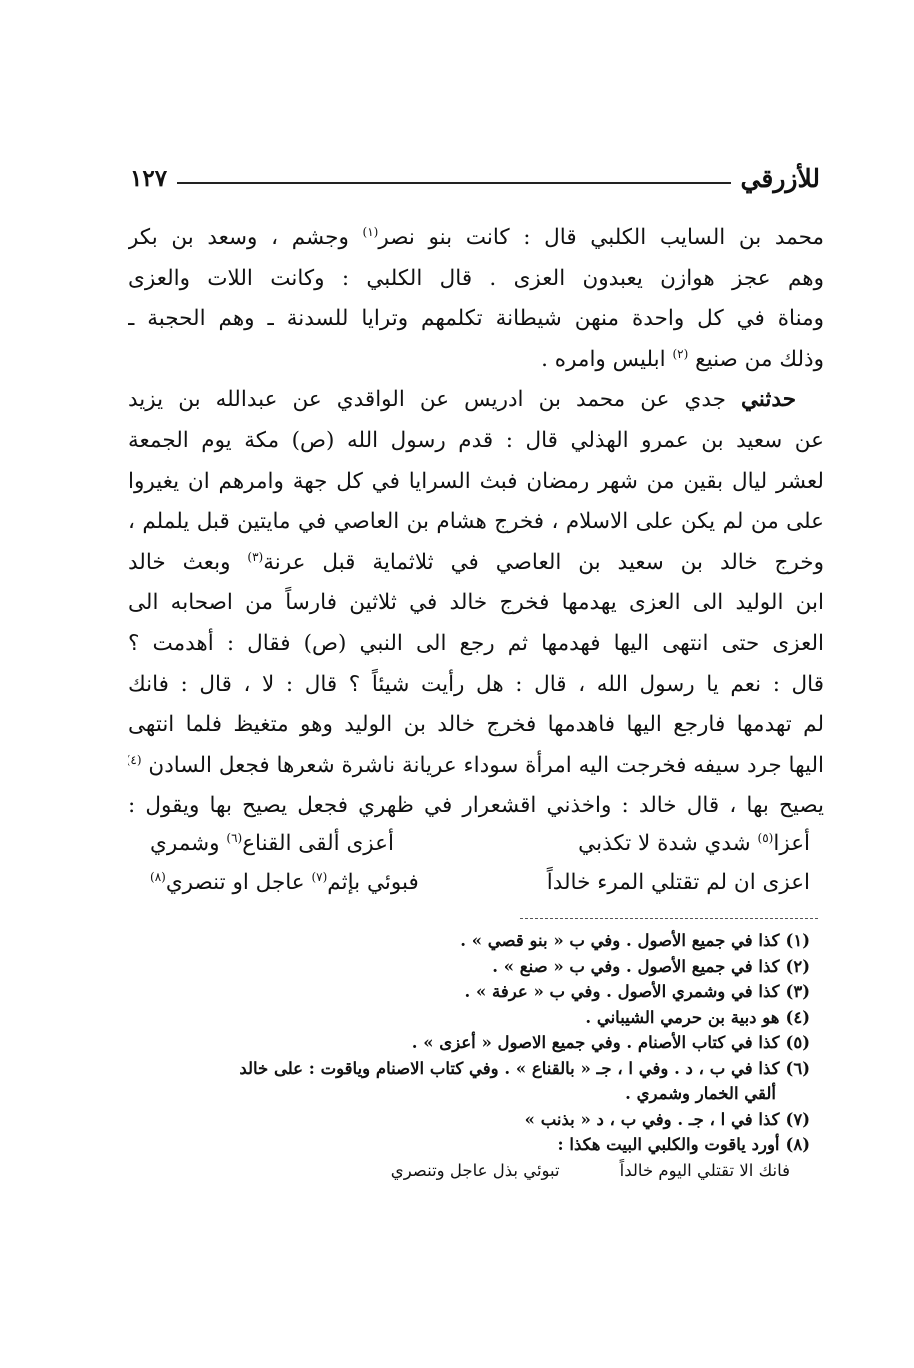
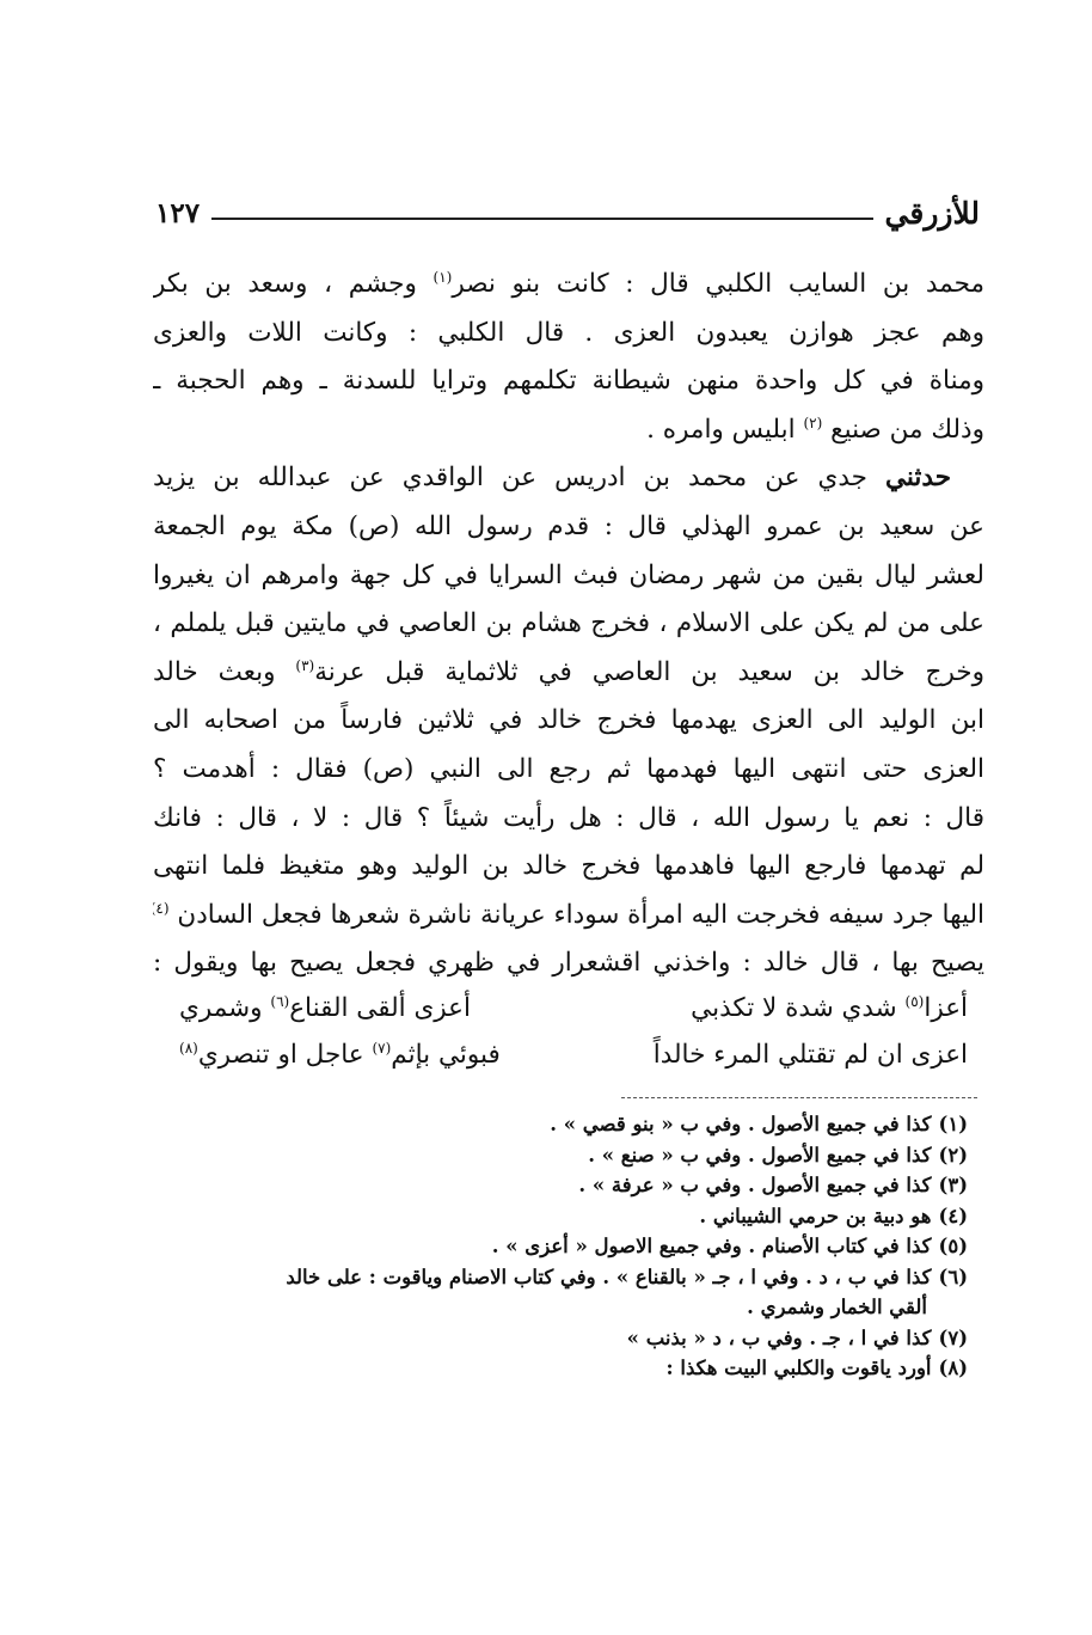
  للأزرقي
  ١٢٧
  محمد بن السايب الكلبي قال : كانت بنو نصر(١) وجشم ، وسعد بن بكر
  وهم عجز هوازن يعبدون العزى . قال الكلبي : وكانت اللات والعزى
  ومناة في كل واحدة منهن شيطانة تكلمهم وترايا للسدنة ـ وهم الحجبة ـ
  وذلك من صنيع (٢) ابليس وامره .
  حدثني جدي عن محمد بن ادريس عن الواقدي عن عبدالله بن يزيد
  عن سعيد بن عمرو الهذلي قال : قدم رسول الله (ص) مكة يوم الجمعة
  لعشر ليال بقين من شهر رمضان فبث السرايا في كل جهة وامرهم ان يغيروا
  على من لم يكن على الاسلام ، فخرج هشام بن العاصي في مايتين قبل يلملم ،
  وخرج خالد بن سعيد بن العاصي في ثلاثماية قبل عرنة(٣) وبعث خالد
  ابن الوليد الى العزى يهدمها فخرج خالد في ثلاثين فارساً من اصحابه الى
  العزى حتى انتهى اليها فهدمها ثم رجع الى النبي (ص) فقال : أهدمت ؟
  قال : نعم يا رسول الله ، قال : هل رأيت شيئاً ؟ قال : لا ، قال : فانك
  لم تهدمها فارجع اليها فاهدمها فخرج خالد بن الوليد وهو متغيظ فلما انتهى
  اليها جرد سيفه فخرجت اليه امرأة سوداء عريانة ناشرة شعرها فجعل السادن (٤)
  يصيح بها ، قال خالد : واخذني اقشعرار في ظهري فجعل يصيح بها ويقول :
  أعزا(٥) شدي شدة لا تكذبي
  أعزى ألقى القناع(٦) وشمري
  اعزى ان لم تقتلي المرء خالداً
  فبوئي بإثم(٧) عاجل او تنصري(٨)
  (١)كذا في جميع الأصول . وفي ب « بنو قصي » .
  (٢)كذا في جميع الأصول . وفي ب « صنع » .
- (٣)كذا في وشمري الأصول . وفي ب « عرفة » .
+ (٣)كذا في جميع الأصول . وفي ب « عرفة » .
  (٤)هو دبية بن حرمي الشيباني .
  (٥)كذا في كتاب الأصنام . وفي جميع الاصول « أعزى » .
  (٦)كذا في ب ، د . وفي ا ، جـ « بالقناع » . وفي كتاب الاصنام وياقوت : على خالد
  ألقي الخمار وشمري .
  (٧)كذا في ا ، جـ . وفي ب ، د « بذنب »
  (٨)أورد ياقوت والكلبي البيت هكذا :
- فانك الا تقتلي اليوم خالداً
- تبوئي بذل عاجل وتنصري
